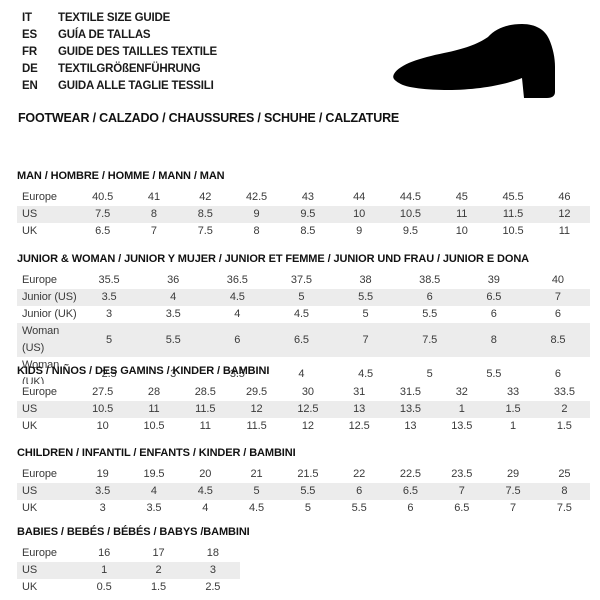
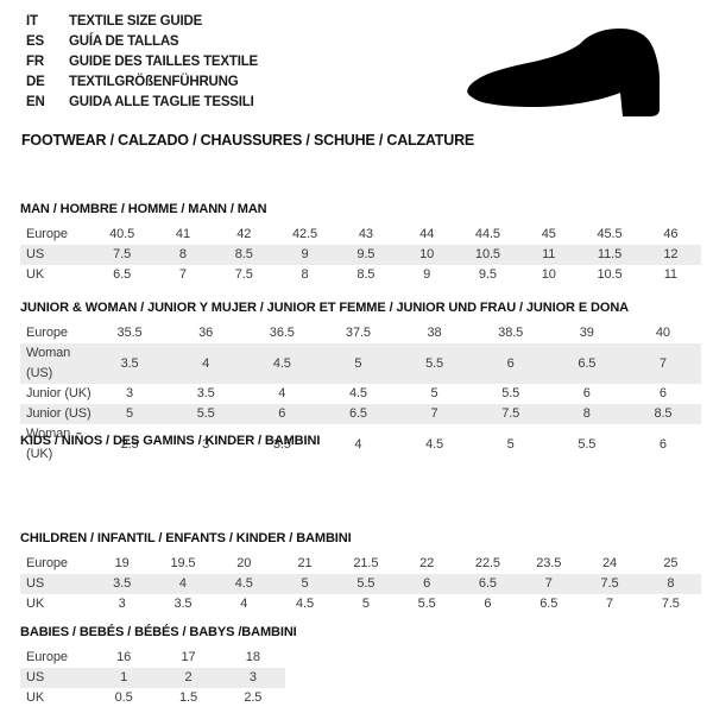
  IT
  TEXTILE SIZE GUIDE
  ES
  GUÍA DE TALLAS
  FR
  GUIDE DES TAILLES TEXTILE
  DE
  TEXTILGRÖßENFÜHRUNG
  EN
  GUIDA ALLE TAGLIE TESSILI
  FOOTWEAR / CALZADO / CHAUSSURES / SCHUHE / CALZATURE
  MAN / HOMBRE / HOMME / MANN / MAN
  Europe	40.5	41	42	42.5	43	44	44.5	45	45.5	46
  US	7.5	8	8.5	9	9.5	10	10.5	11	11.5	12
  UK	6.5	7	7.5	8	8.5	9	9.5	10	10.5	11
  JUNIOR & WOMAN / JUNIOR Y MUJER / JUNIOR ET FEMME / JUNIOR UND FRAU / JUNIOR E DONA
  Europe	35.5	36	36.5	37.5	38	38.5	39	40
- Junior (US)	3.5	4	4.5	5	5.5	6	6.5	7
+ Woman (US)	3.5	4	4.5	5	5.5	6	6.5	7
  Junior (UK)	3	3.5	4	4.5	5	5.5	6	6
- Woman (US)	5	5.5	6	6.5	7	7.5	8	8.5
+ Junior (US)	5	5.5	6	6.5	7	7.5	8	8.5
  Woman (UK)	2.5	3	3.5	4	4.5	5	5.5	6
  KIDS / NIÑOS / DES GAMINS / KINDER / BAMBINI
- Europe	27.5	28	28.5	29.5	30	31	31.5	32	33	33.5
- US	10.5	11	11.5	12	12.5	13	13.5	1	1.5	2
- UK	10	10.5	11	11.5	12	12.5	13	13.5	1	1.5
  CHILDREN / INFANTIL / ENFANTS / KINDER / BAMBINI
- Europe	19	19.5	20	21	21.5	22	22.5	23.5	29	25
+ Europe	19	19.5	20	21	21.5	22	22.5	23.5	24	25
  US	3.5	4	4.5	5	5.5	6	6.5	7	7.5	8
  UK	3	3.5	4	4.5	5	5.5	6	6.5	7	7.5
  BABIES / BEBÉS / BÉBÉS / BABYS /BAMBINI
  Europe	16	17	18
  US	1	2	3
  UK	0.5	1.5	2.5
